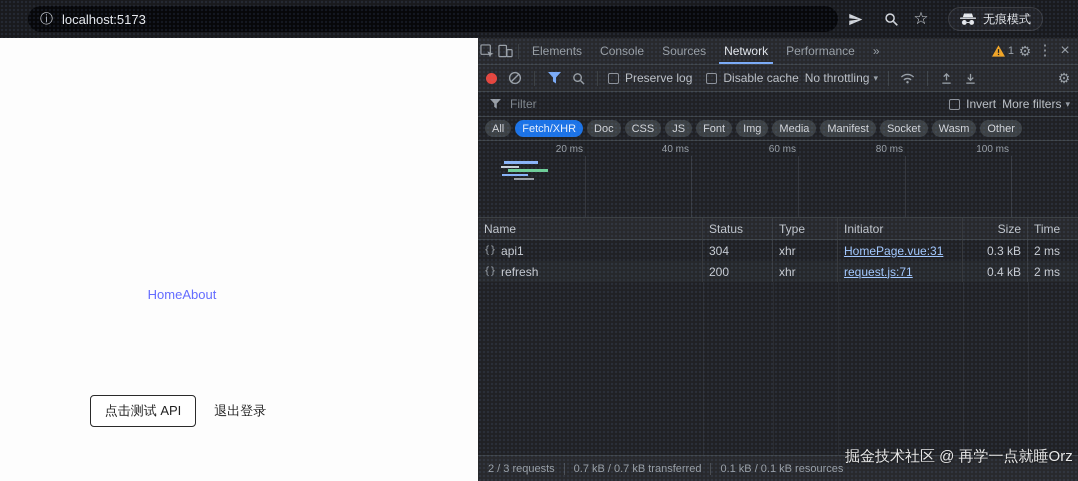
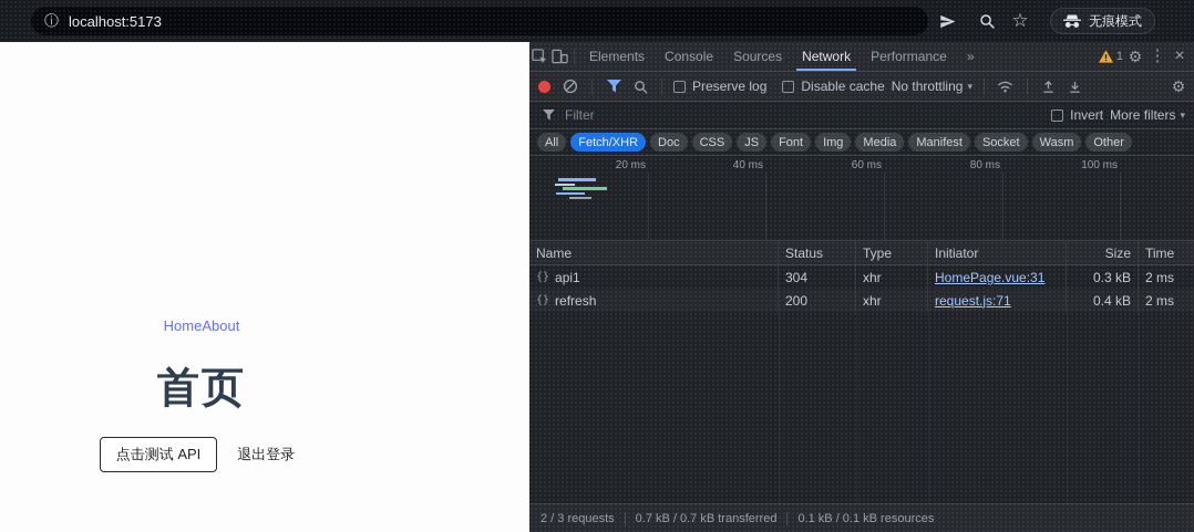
  HomeAbout
+ 首页
  点击测试 API
  退出登录
- 掘金技术社区 @ 再学一点就睡Orz
